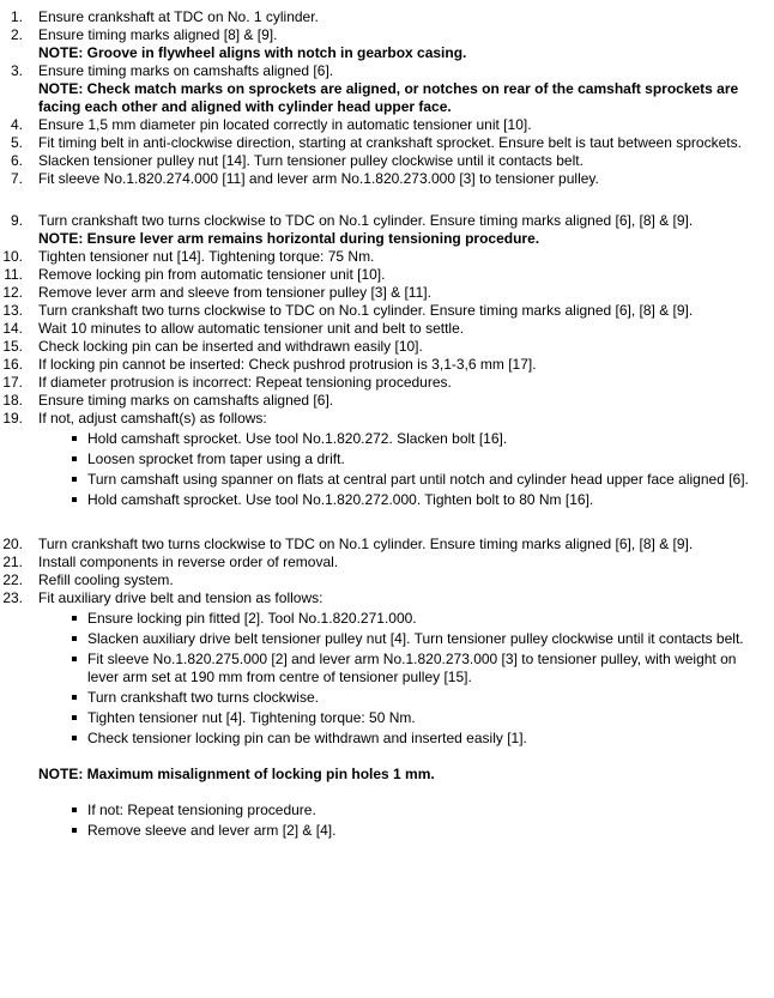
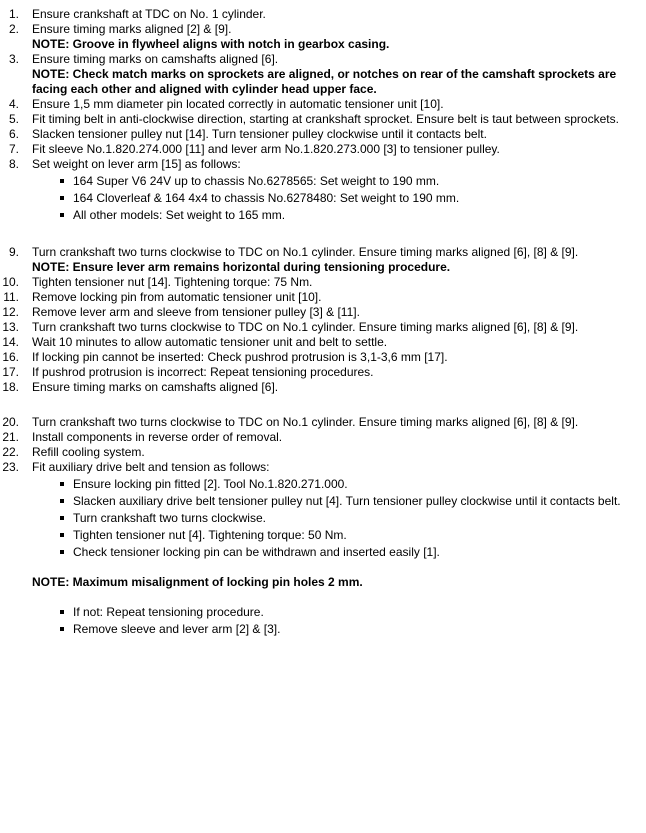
  1.
  Ensure crankshaft at TDC on No. 1 cylinder.
  2.
- Ensure timing marks aligned [8] & [9].
+ Ensure timing marks aligned [2] & [9].
  NOTE: Groove in flywheel aligns with notch in gearbox casing.
  3.
  Ensure timing marks on camshafts aligned [6].
  NOTE: Check match marks on sprockets are aligned, or notches on rear of the camshaft sprockets are facing each other and aligned with cylinder head upper face.
  4.
  Ensure 1,5 mm diameter pin located correctly in automatic tensioner unit [10].
  5.
  Fit timing belt in anti-clockwise direction, starting at crankshaft sprocket. Ensure belt is taut between sprockets.
  6.
  Slacken tensioner pulley nut [14]. Turn tensioner pulley clockwise until it contacts belt.
  7.
  Fit sleeve No.1.820.274.000 [11] and lever arm No.1.820.273.000 [3] to tensioner pulley.
+ 8.
+ Set weight on lever arm [15] as follows:
+ 164 Super V6 24V up to chassis No.6278565: Set weight to 190 mm.
+ 164 Cloverleaf & 164 4x4 to chassis No.6278480: Set weight to 190 mm.
+ All other models: Set weight to 165 mm.
  9.
  Turn crankshaft two turns clockwise to TDC on No.1 cylinder. Ensure timing marks aligned [6], [8] & [9].
  NOTE: Ensure lever arm remains horizontal during tensioning procedure.
  10.
  Tighten tensioner nut [14]. Tightening torque: 75 Nm.
  11.
  Remove locking pin from automatic tensioner unit [10].
  12.
  Remove lever arm and sleeve from tensioner pulley [3] & [11].
  13.
  Turn crankshaft two turns clockwise to TDC on No.1 cylinder. Ensure timing marks aligned [6], [8] & [9].
  14.
  Wait 10 minutes to allow automatic tensioner unit and belt to settle.
- 15.
- Check locking pin can be inserted and withdrawn easily [10].
  16.
  If locking pin cannot be inserted: Check pushrod protrusion is 3,1-3,6 mm [17].
  17.
- If diameter protrusion is incorrect: Repeat tensioning procedures.
+ If pushrod protrusion is incorrect: Repeat tensioning procedures.
  18.
  Ensure timing marks on camshafts aligned [6].
- 19.
- If not, adjust camshaft(s) as follows:
- Hold camshaft sprocket. Use tool No.1.820.272. Slacken bolt [16].
- Loosen sprocket from taper using a drift.
- Turn camshaft using spanner on flats at central part until notch and cylinder head upper face aligned [6].
- Hold camshaft sprocket. Use tool No.1.820.272.000. Tighten bolt to 80 Nm [16].
  20.
  Turn crankshaft two turns clockwise to TDC on No.1 cylinder. Ensure timing marks aligned [6], [8] & [9].
  21.
  Install components in reverse order of removal.
  22.
  Refill cooling system.
  23.
  Fit auxiliary drive belt and tension as follows:
  Ensure locking pin fitted [2]. Tool No.1.820.271.000.
  Slacken auxiliary drive belt tensioner pulley nut [4]. Turn tensioner pulley clockwise until it contacts belt.
- Fit sleeve No.1.820.275.000 [2] and lever arm No.1.820.273.000 [3] to tensioner pulley, with weight on lever arm set at 190 mm from centre of tensioner pulley [15].
  Turn crankshaft two turns clockwise.
  Tighten tensioner nut [4]. Tightening torque: 50 Nm.
  Check tensioner locking pin can be withdrawn and inserted easily [1].
- NOTE: Maximum misalignment of locking pin holes 1 mm.
+ NOTE: Maximum misalignment of locking pin holes 2 mm.
  If not: Repeat tensioning procedure.
- Remove sleeve and lever arm [2] & [4].
+ Remove sleeve and lever arm [2] & [3].
